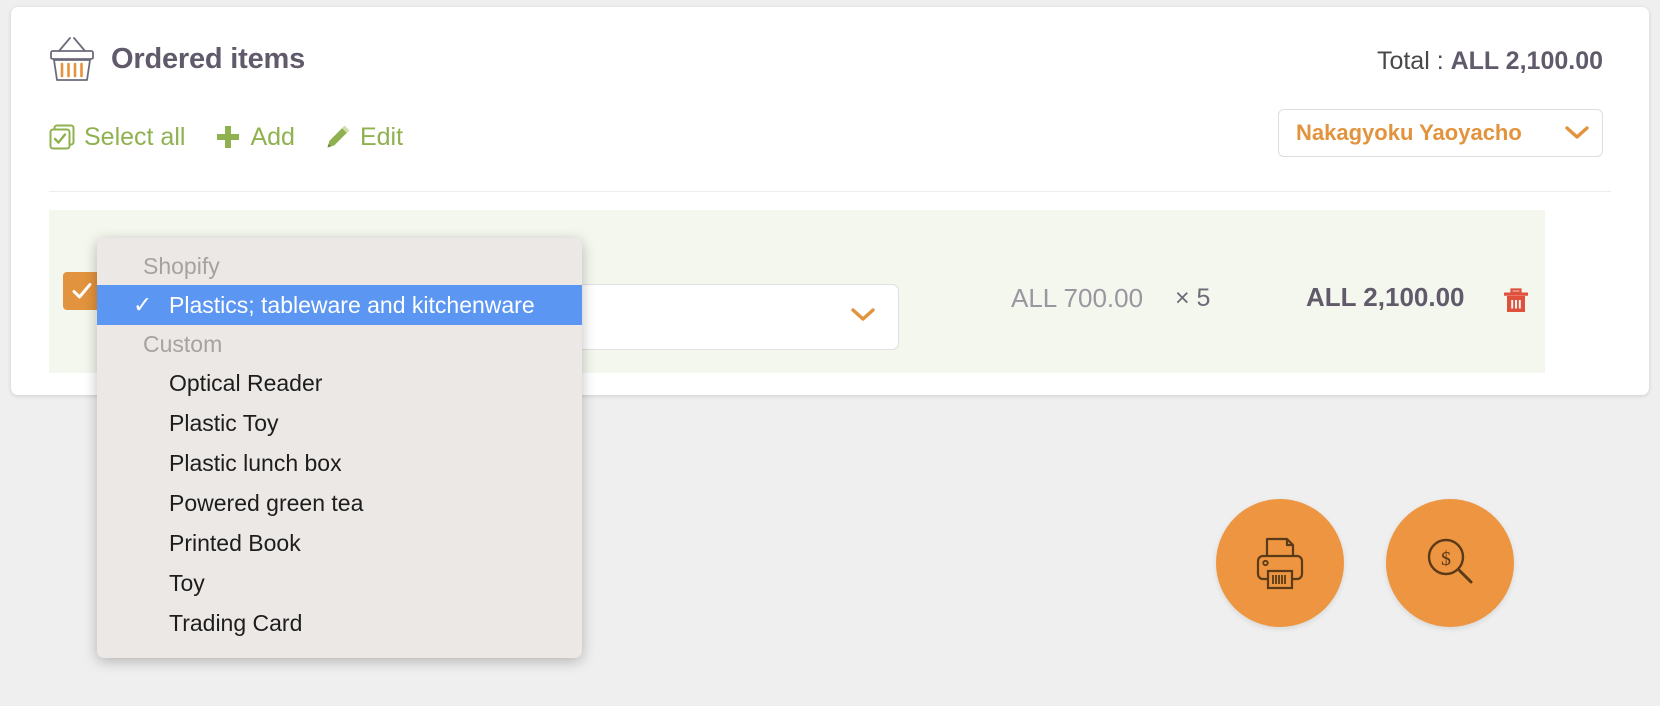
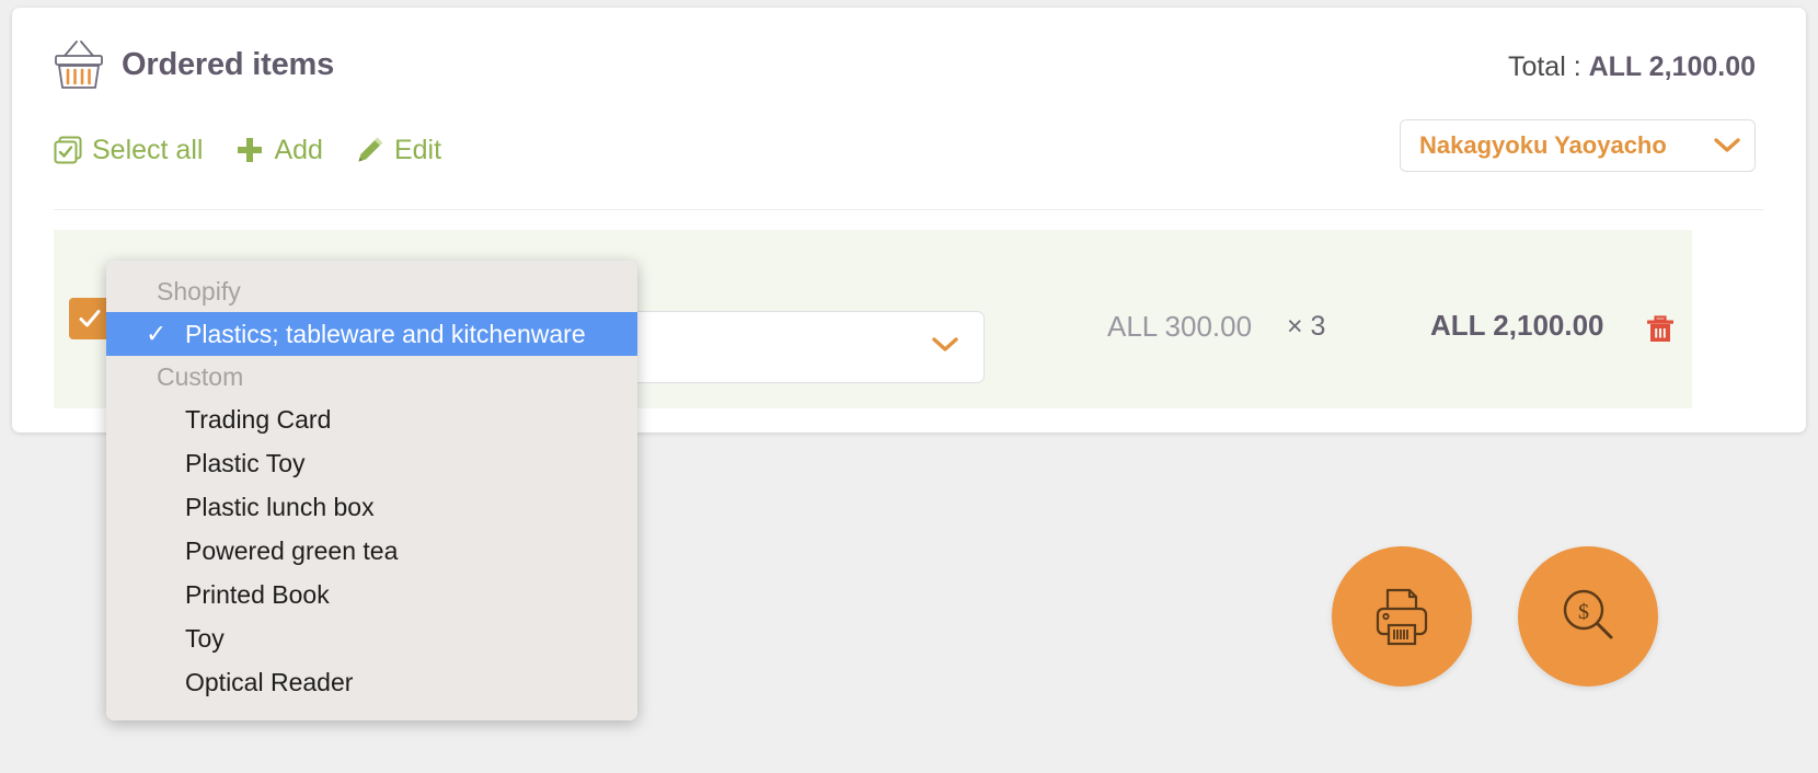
  Ordered items
  Total : ALL 2,100.00
  Select all
  Add
  Edit
  Nakagyoku Yaoyacho
- ALL 700.00
+ ALL 300.00
- × 5
+ × 3
  ALL 2,100.00
  Shopify
  ✓
  Plastics; tableware and kitchenware
  Custom
- Optical Reader
+ Trading Card
  Plastic Toy
  Plastic lunch box
  Powered green tea
  Printed Book
  Toy
- Trading Card
+ Optical Reader
  $
